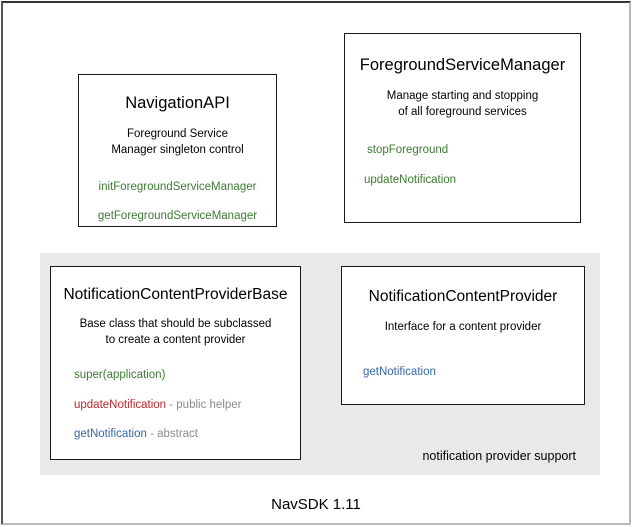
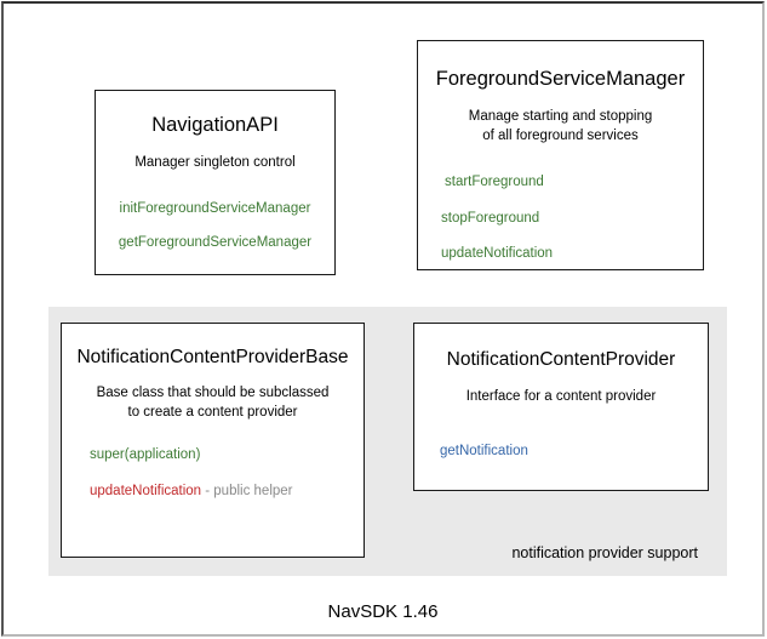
  notification provider support
  NavigationAPI
- Foreground Service
  Manager singleton control
  initForegroundServiceManager
  getForegroundServiceManager
  ForegroundServiceManager
  Manage starting and stopping
  of all foreground services
+ startForeground
  stopForeground
  updateNotification
  NotificationContentProviderBase
  Base class that should be subclassed
  to create a content provider
  super(application)
  updateNotification - public helper
- getNotification - abstract
  NotificationContentProvider
  Interface for a content provider
  getNotification
- NavSDK 1.11
+ NavSDK 1.46
